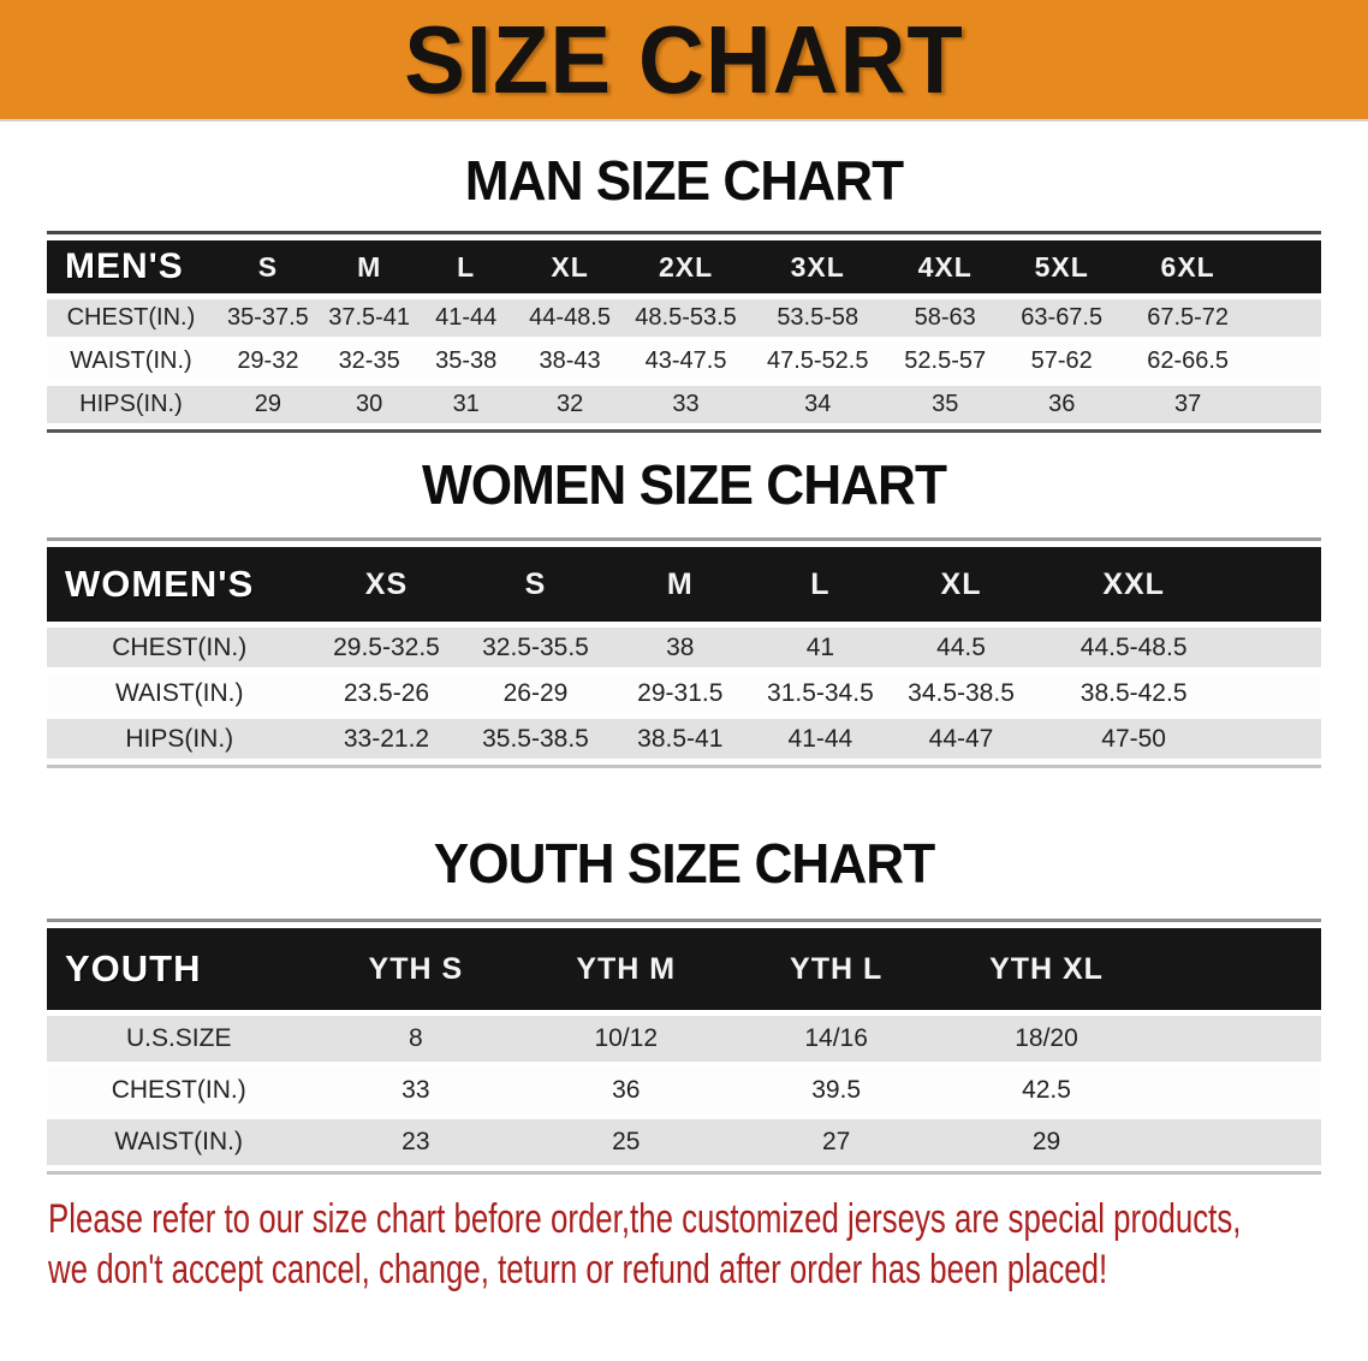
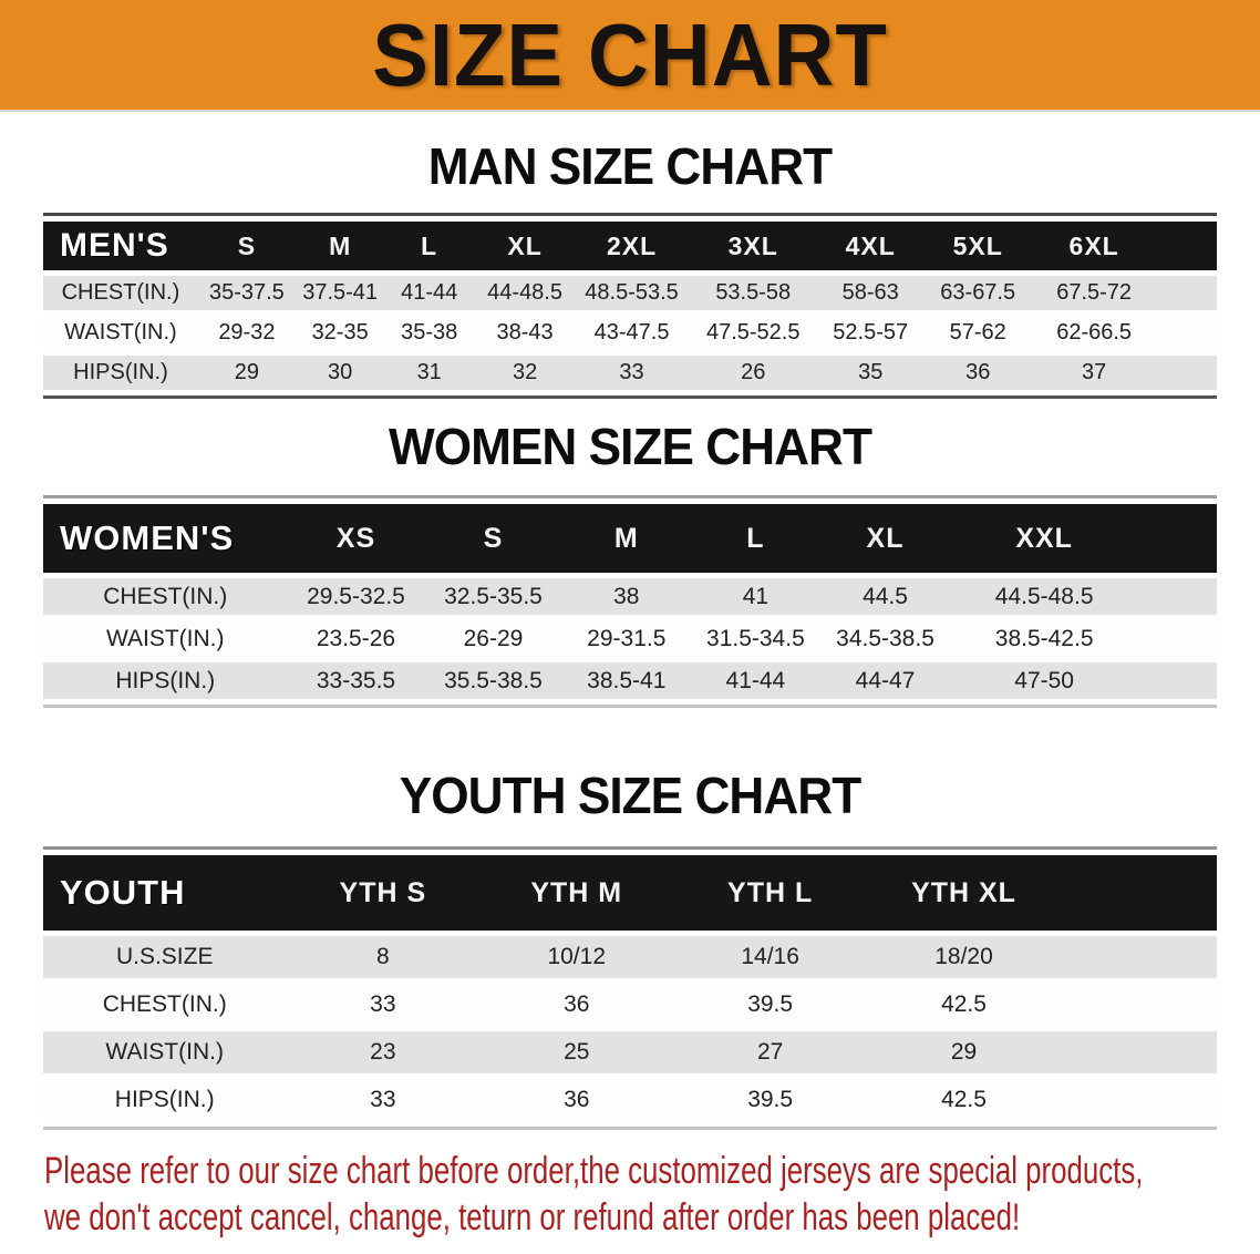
  SIZE CHART
  MAN SIZE CHART
  MEN'S	S	M	L	XL	2XL	3XL	4XL	5XL	6XL
  CHEST(IN.)	35-37.5	37.5-41	41-44	44-48.5	48.5-53.5	53.5-58	58-63	63-67.5	67.5-72
  WAIST(IN.)	29-32	32-35	35-38	38-43	43-47.5	47.5-52.5	52.5-57	57-62	62-66.5
- HIPS(IN.)	29	30	31	32	33	34	35	36	37
+ HIPS(IN.)	29	30	31	32	33	26	35	36	37
  WOMEN SIZE CHART
  WOMEN'S	XS	S	M	L	XL	XXL
  CHEST(IN.)	29.5-32.5	32.5-35.5	38	41	44.5	44.5-48.5
  WAIST(IN.)	23.5-26	26-29	29-31.5	31.5-34.5	34.5-38.5	38.5-42.5
- HIPS(IN.)	33-21.2	35.5-38.5	38.5-41	41-44	44-47	47-50
+ HIPS(IN.)	33-35.5	35.5-38.5	38.5-41	41-44	44-47	47-50
  YOUTH SIZE CHART
  YOUTH	YTH S	YTH M	YTH L	YTH XL
  U.S.SIZE	8	10/12	14/16	18/20
  CHEST(IN.)	33	36	39.5	42.5
  WAIST(IN.)	23	25	27	29
+ HIPS(IN.)	33	36	39.5	42.5
  Please refer to our size chart before order,the customized jerseys are special products,
  we don't accept cancel, change, teturn or refund after order has been placed!
